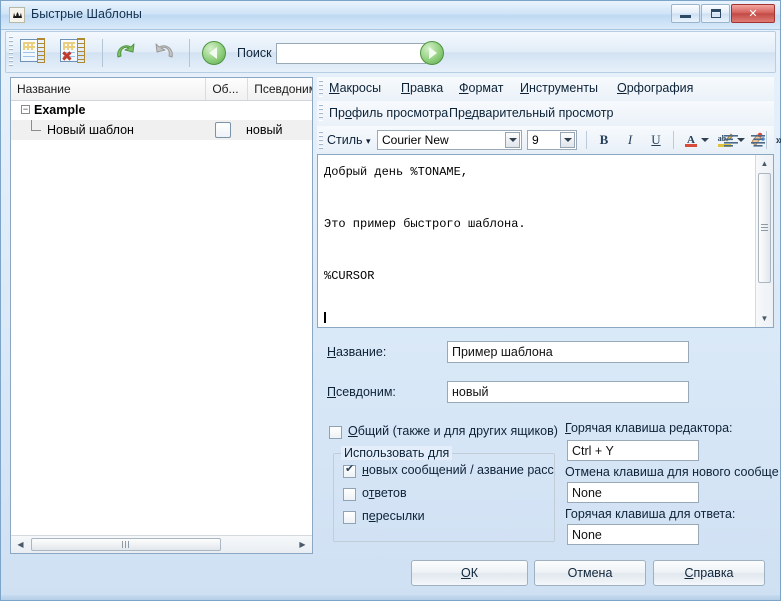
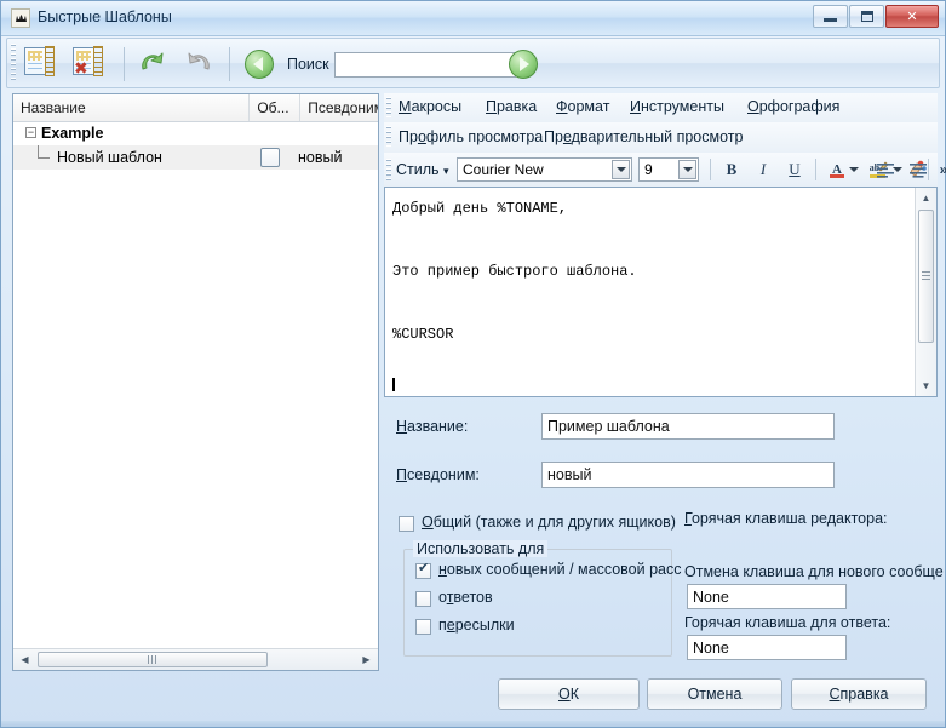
  Быстрые Шаблоны
  ✕
  ✖
  Поиск
  Название
  Об...
  Псевдони
  −
  Example
  Новый шаблон
  новый
  ◀
  ▶
  Макросы
  Правка
  Формат
  Инструменты
  Орфография
  Профиль просмотра
  Предварительный просмотр
  Стиль ▾
  Courier New
  9
  B
  I
  U
  A
  »
  Добрый день %TONAME,
  Это пример быстрого шаблона.
  %CURSOR
  ▲
  ▼
  Название:
  Пример шаблона
  Псевдоним:
  новый
  Общий (также и для других ящиков)
  Использовать для
- новых сообщений / азвание расс
+ новых сообщений / массовой расс
  ответов
  пересылки
  Горячая клавиша редактора:
- Ctrl + Y
  Отмена клавиша для нового сообще
  None
  Горячая клавиша для ответа:
  None
  ОК
  Отмена
  Справка
